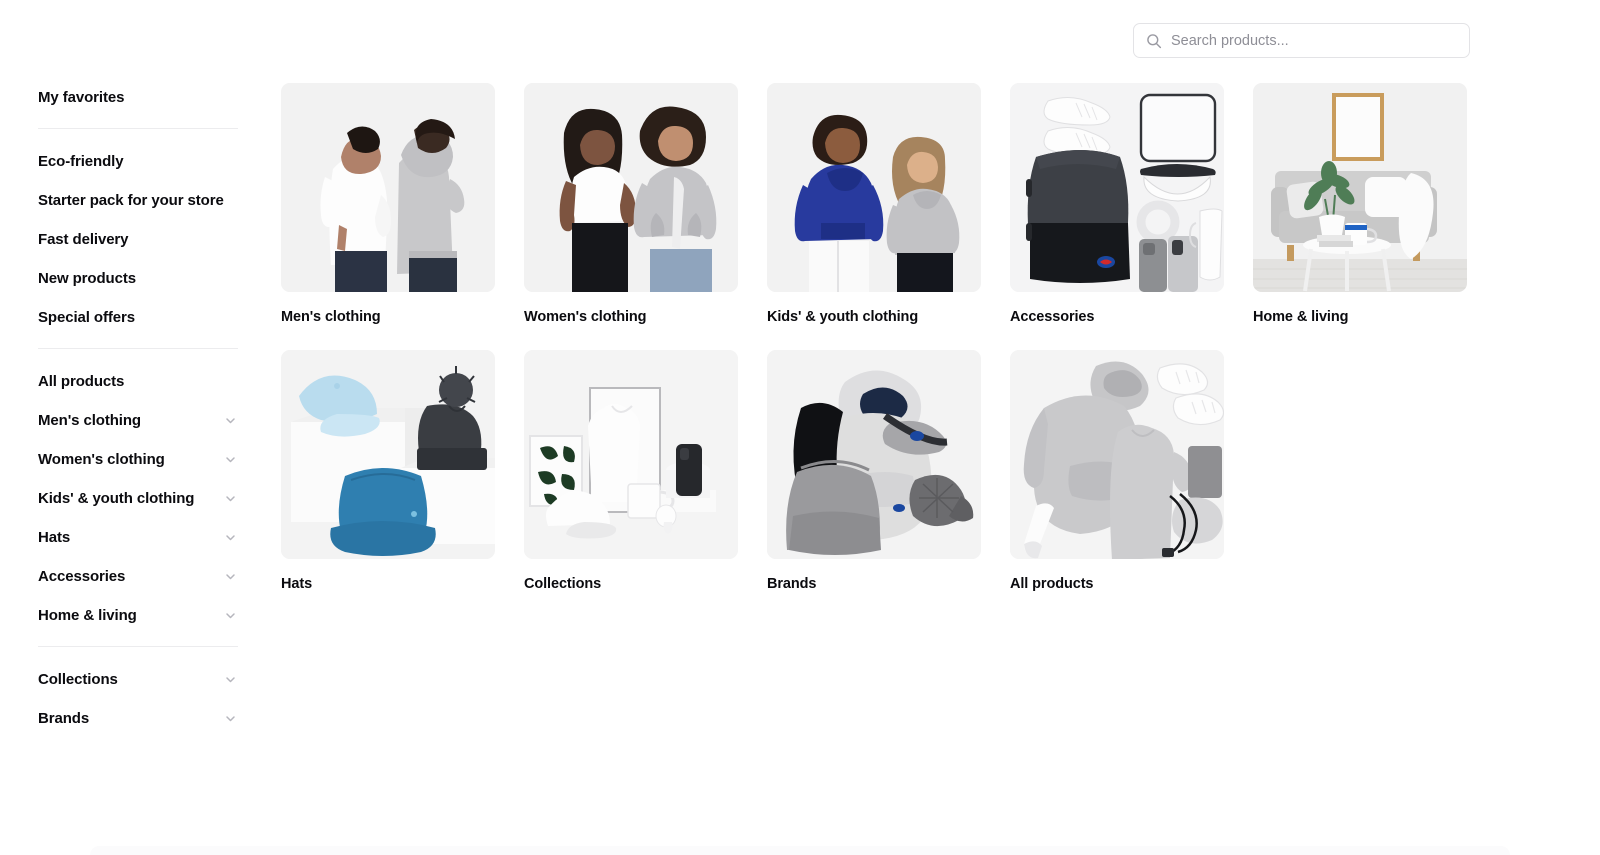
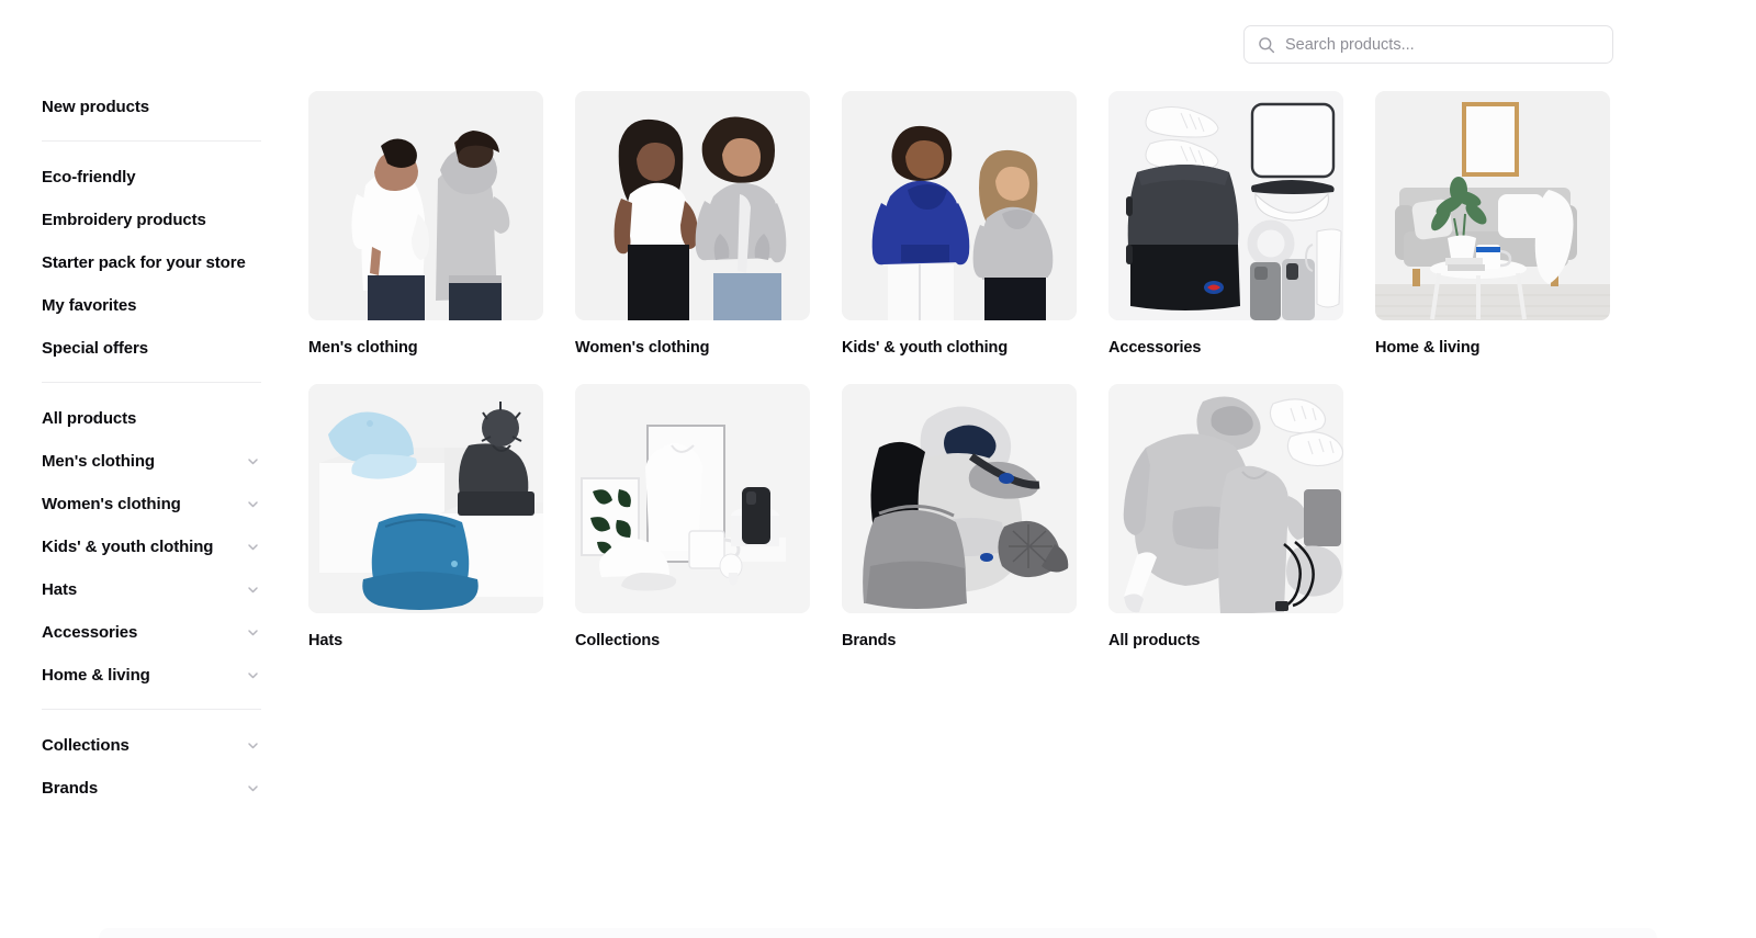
  Search products...
- My favorites
+ New products
  Eco-friendly
+ Embroidery products
  Starter pack for your store
- Fast delivery
- New products
+ My favorites
  Special offers
  All products
  Men's clothing
  Women's clothing
  Kids' & youth clothing
  Hats
  Accessories
  Home & living
  Collections
  Brands
  Men's clothing
  Women's clothing
  Kids' & youth clothing
  Accessories
  Home & living
  Hats
  Collections
  Brands
  All products
